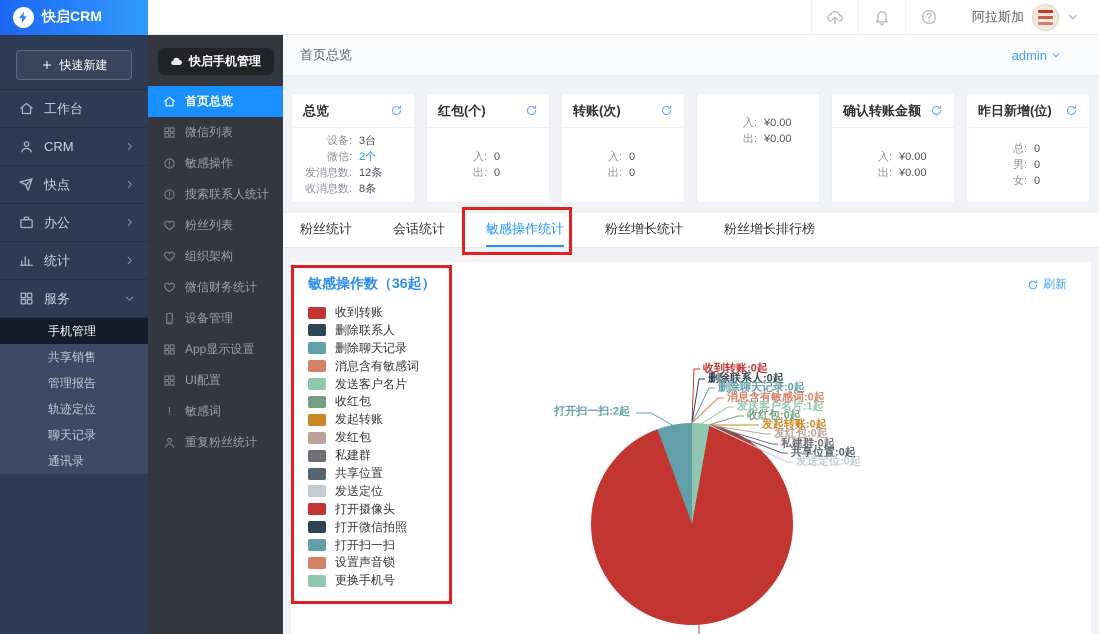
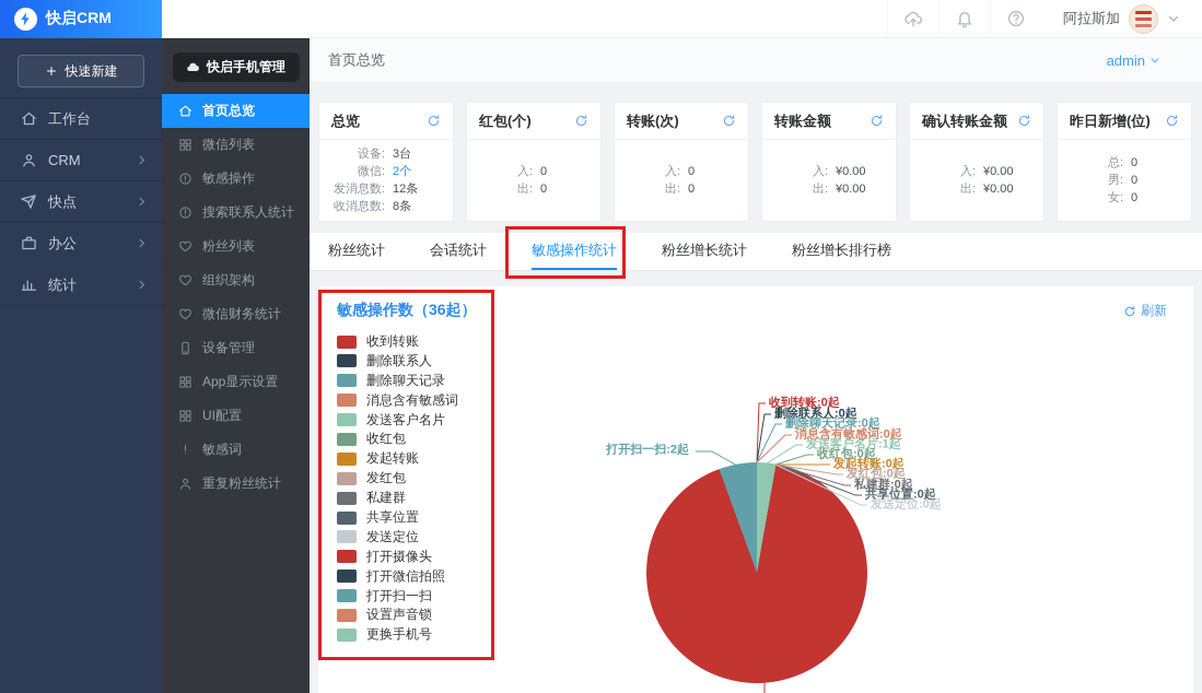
  快启CRM
  阿拉斯加
  快速新建
  工作台
  CRM
  快点
  办公
  统计
- 服务
- 手机管理
- 共享销售
- 管理报告
- 轨迹定位
- 聊天记录
- 通讯录
  快启手机管理
  首页总览
  微信列表
  敏感操作
  搜索联系人统计
  粉丝列表
  组织架构
  微信财务统计
  设备管理
  App显示设置
  UI配置
  敏感词
  重复粉丝统计
  首页总览
  admin
  总览
  设备:
  3台
  微信:
  2个
  发消息数:
  12条
  收消息数:
  8条
  红包(个)
  入:
  0
  出:
  0
  转账(次)
  入:
  0
  出:
  0
+ 转账金额
  入:
  ¥0.00
  出:
  ¥0.00
  确认转账金额
  入:
  ¥0.00
  出:
  ¥0.00
  昨日新增(位)
  总:
  0
  男:
  0
  女:
  0
  粉丝统计
  会话统计
  敏感操作统计
  粉丝增长统计
  粉丝增长排行榜
  敏感操作数（36起）
  刷新
  收到转账
  删除联系人
  删除聊天记录
  消息含有敏感词
  发送客户名片
  收红包
  发起转账
  发红包
  私建群
  共享位置
  发送定位
  打开摄像头
  打开微信拍照
  打开扫一扫
  设置声音锁
  更换手机号
  收到转账:0起
  删除联系人:0起
  删除聊天记录:0起
  消息含有敏感词:0起
  发送客户名片:1起
  收红包:0起
  发起转账:0起
  发红包:0起
  私建群:0起
  共享位置:0起
  发送定位:0起
  打开扫一扫:2起
